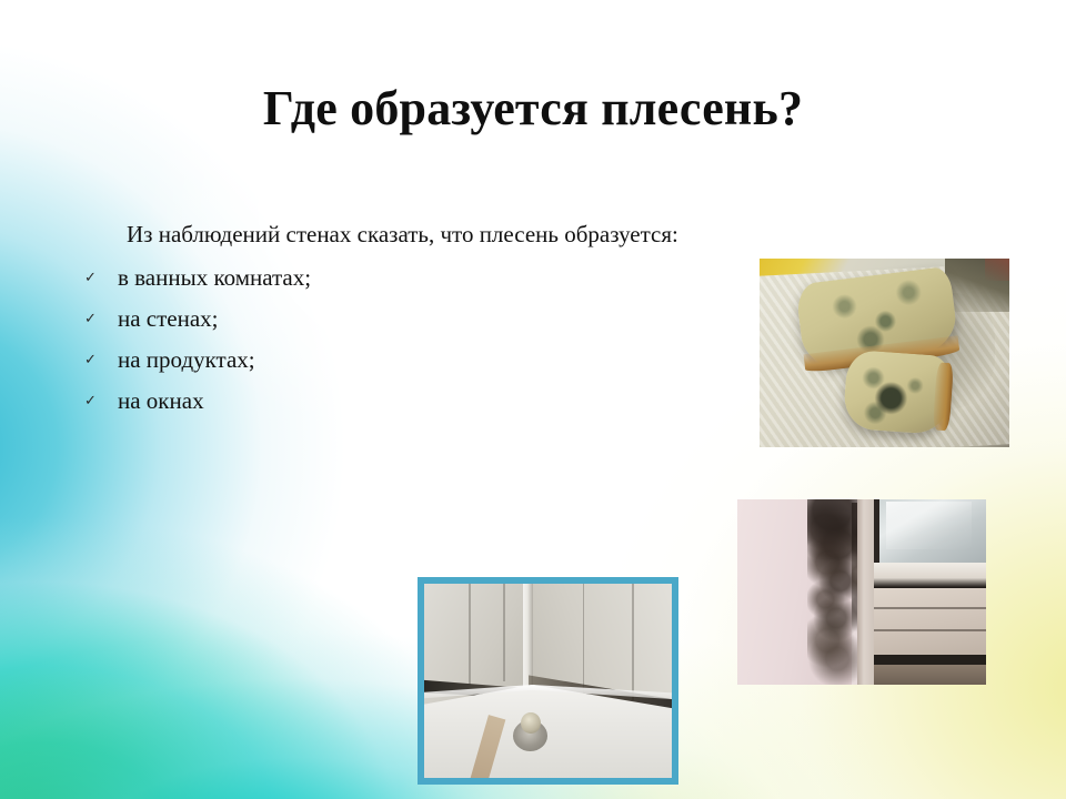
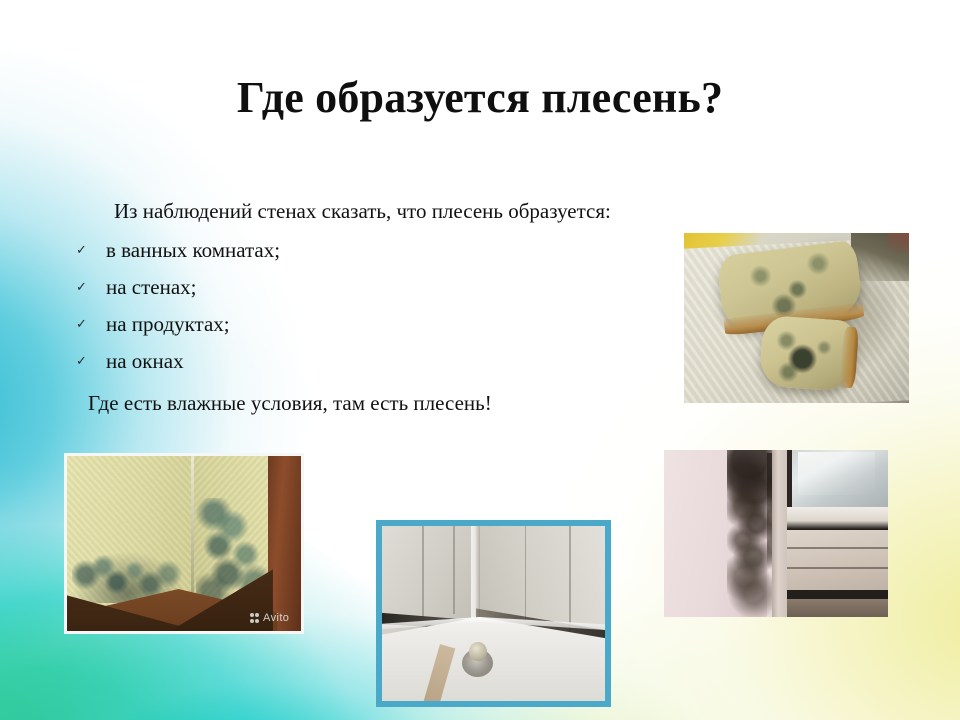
  Где образуется плесень?
  Из наблюдений стенах сказать, что плесень образуется:
  ✓
  в ванных комнатах;
  ✓
  на стенах;
  ✓
  на продуктах;
  ✓
  на окнах
+ Где есть влажные условия, там есть плесень!
+ Avito
